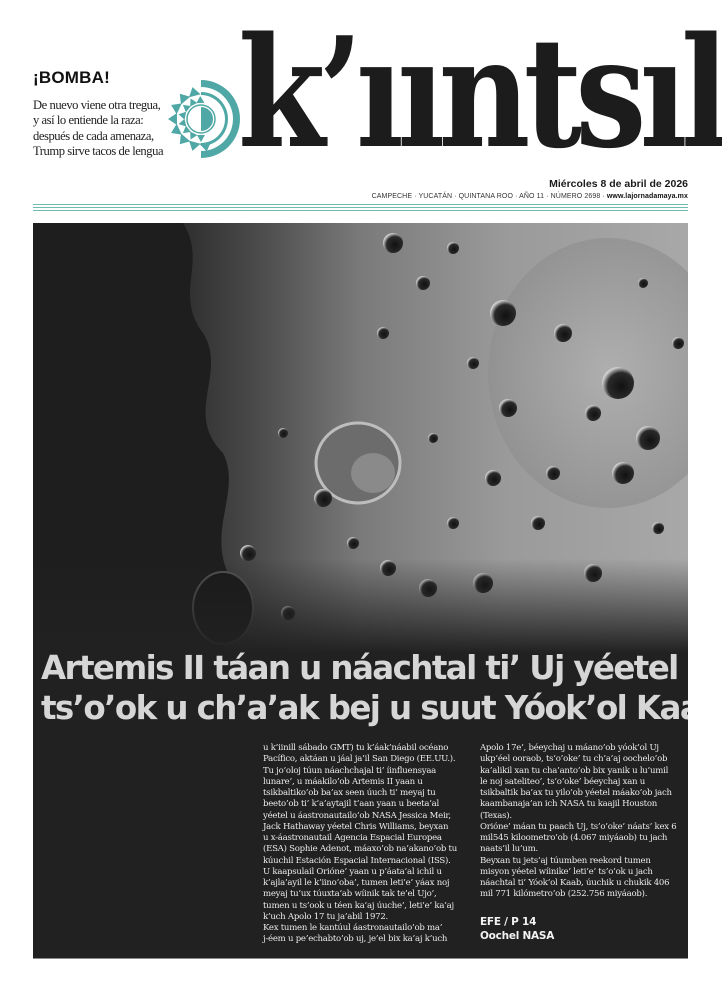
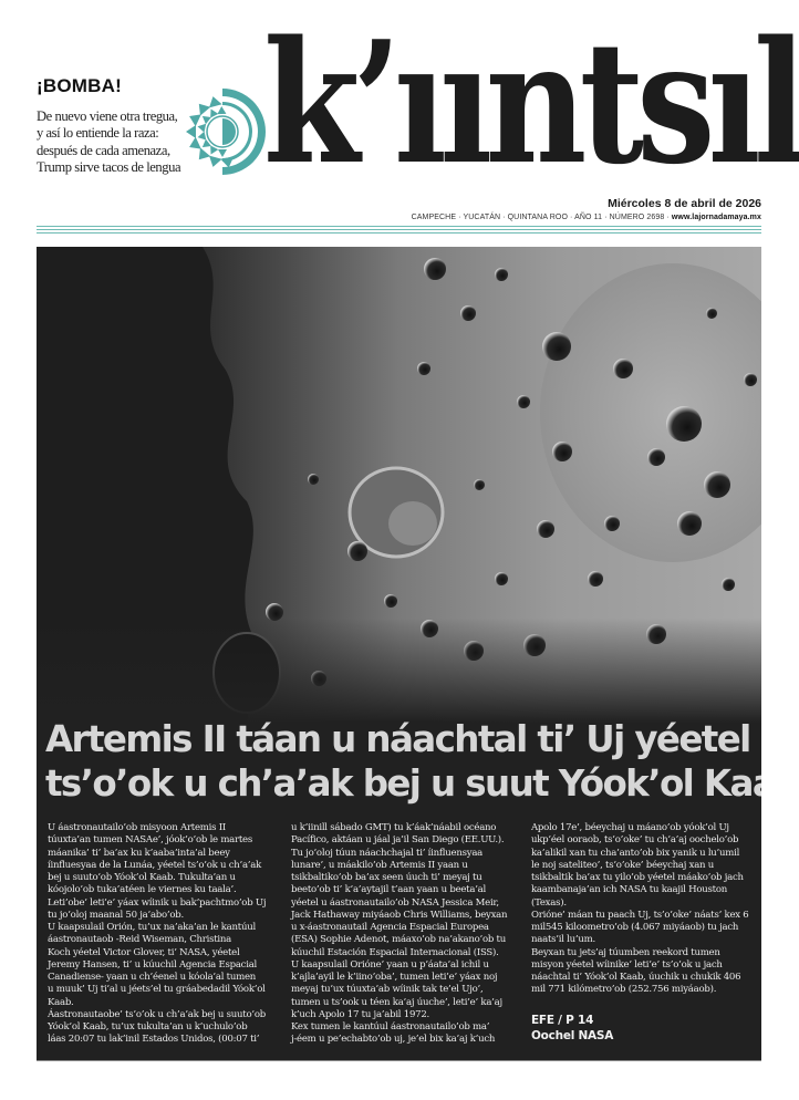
  ¡BOMBA!
  De nuevo viene otra tregua,
  y así lo entiende la raza:
  después de cada amenaza,
  Trump sirve tacos de lengua
  k’ııntsıl
  Miércoles 8 de abril de 2026
  Artemis II táan u náachtal ti’ Uj yéetel
  ts’o’ok u ch’a’ak bej u suut Yóok’ol Ka
+ U áastronautailo’ob misyoon Artemis II
+ túuxta’an tumen NASAe’, jóok’o’ob le martes
+ máanika’ ti’ ba’ax ku k’aaba’inta’al beey
+ íinfluesyaa de la Lunáa, yéetel ts’o’ok u ch’a’ak
+ bej u suuto’ob Yóok’ol Kaab. Tukulta’an u
+ kóojolo’ob tuka’atéen le viernes ku taala’.
+ Leti’obe’ leti’e’ yáax wíinik u bak’pachtmo’ob Uj
+ tu jo’oloj maanal 50 ja’abo’ob.
+ U kaapsulail Orión, tu’ux na’aka’an le kantúul
+ áastronautaob -Reid Wiseman, Christina
+ Koch yéetel Victor Glover, ti’ NASA, yéetel
+ Jeremy Hansen, ti’ u kúuchil Agencia Espacial
+ Canadiense- yaan u ch’éenel u kóola’al tumen
+ u muuk’ Uj ti’al u jéets’el tu gráabedadil Yóok’ol
+ Kaab.
+ Áastronautaobe’ ts’o’ok u ch’a’ak bej u suuto’ob
+ Yóok’ol Kaab, tu’ux tukulta’an u k’uchulo’ob
+ láas 20:07 tu lak’inil Estados Unidos, (00:07 ti’
  u k’iinill sábado GMT) tu k’áak’náabil océano
  Pacífico, aktáan u jáal ja’il San Diego (EE.UU.).
  Tu jo’oloj túun náachchajal ti’ íinfluensyaa
  lunare’, u máakilo’ob Artemis II yaan u
  tsikbaltiko’ob ba’ax seen úuch ti’ meyaj tu
  beeto’ob ti’ k’a’aytajil t’aan yaan u beeta’al
  yéetel u áastronautailo’ob NASA Jessica Meir,
- Jack Hathaway yéetel Chris Williams, beyxan
+ Jack Hathaway miyáaob Chris Williams, beyxan
  u x-áastronautail Agencia Espacial Europea
  (ESA) Sophie Adenot, máaxo’ob na’akano’ob tu
  kúuchil Estación Espacial Internacional (ISS).
  U kaapsulail Orióne’ yaan u p’áata’al ichil u
  k’ajla’ayil le k’iino’oba’, tumen leti’e’ yáax noj
  meyaj tu’ux túuxta’ab wíinik tak te’el Ujo’,
  tumen u ts’ook u téen ka’aj úuche’, leti’e’ ka’aj
  k’uch Apolo 17 tu ja’abil 1972.
  Kex tumen le kantúul áastronautailo’ob ma’
  j-éem u pe’echabto’ob uj, je’el bix ka’aj k’uch
  Apolo 17e’, béeychaj u máano’ob yóok’ol Uj
  ukp’éel ooraob, ts’o’oke’ tu ch’a’aj oochelo’ob
  ka’alikil xan tu cha’anto’ob bix yanik u lu’umil
  le noj sateliteo’, ts’o’oke’ béeychaj xan u
  tsikbaltik ba’ax tu yilo’ob yéetel máako’ob jach
  kaambanaja’an ich NASA tu kaajil Houston
  (Texas).
  Orióne’ máan tu paach Uj, ts’o’oke’ náats’ kex 6
  mil545 kiloometro’ob (4.067 miyáaob) tu jach
  naats’il lu’um.
  Beyxan tu jets’aj túumben reekord tumen
  misyon yéetel wíinike’ leti’e’ ts’o’ok u jach
  náachtal ti’ Yóok’ol Kaab, úuchik u chukik 406
  mil 771 kilómetro’ob (252.756 miyáaob).
  EFE / P 14
  Oochel NASA
